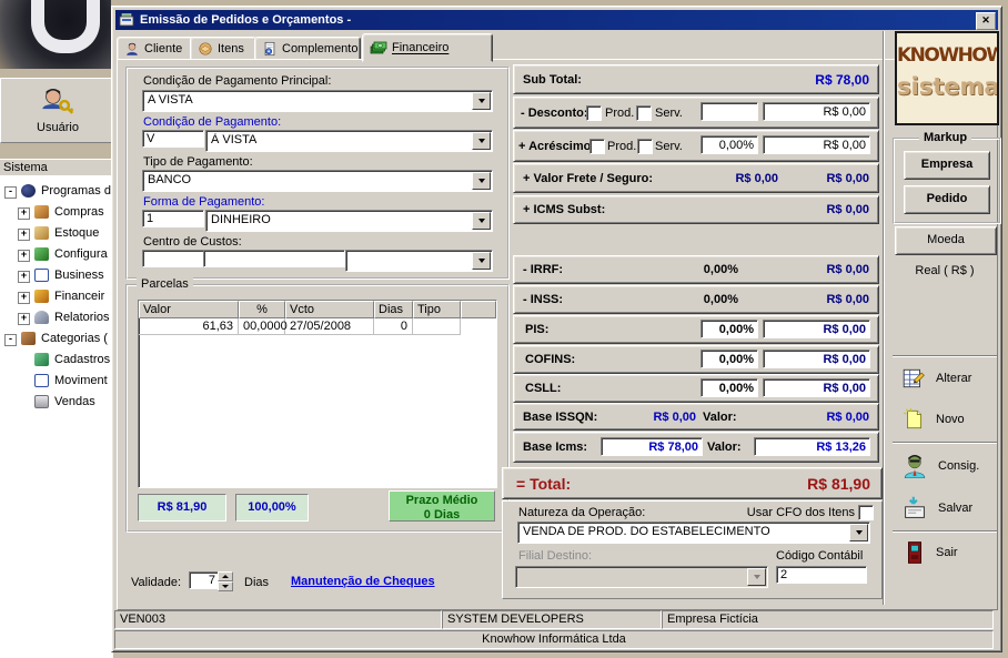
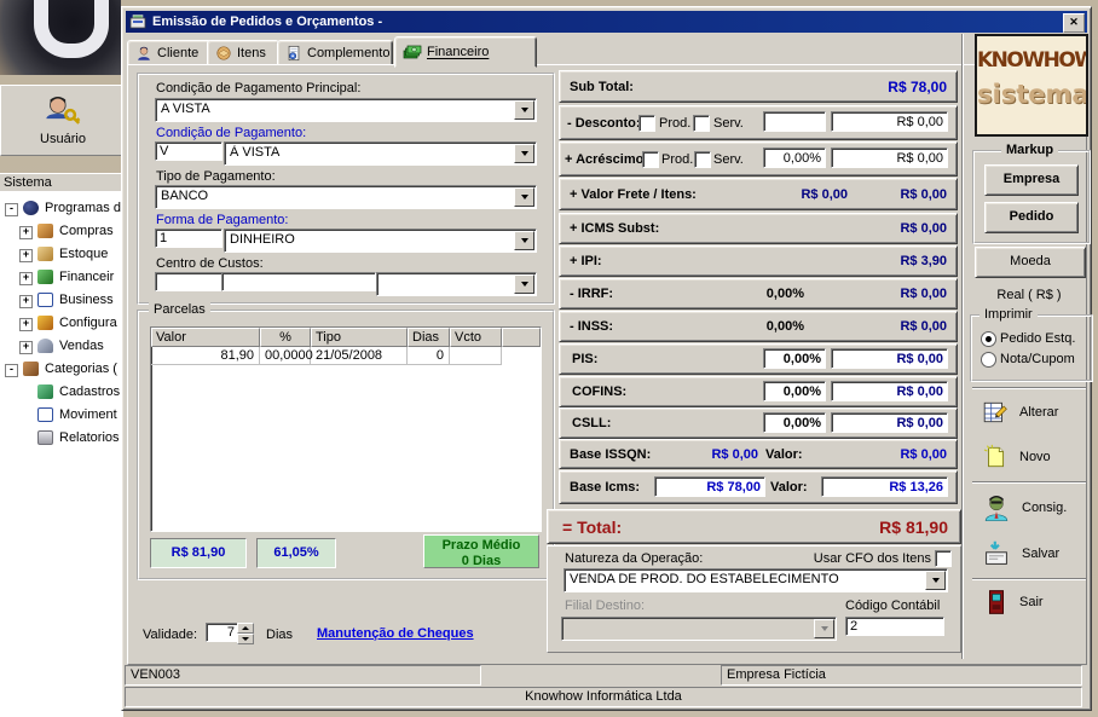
  Usuário
  Sistema
  -
  Programas d
  +
  Compras
  +
  Estoque
  +
- Configura
+ Financeir
  +
  Business
  +
- Financeir
+ Configura
  +
- Relatorios
+ Vendas
  -
  Categorias (
  Cadastros
  Moviment
- Vendas
+ Relatorios
  Emissão de Pedidos e Orçamentos -
  ✕
  Cliente
  Itens
  Complemento
  Financeiro
  Condição de Pagamento Principal:
  A VISTA
  Condição de Pagamento:
  V
  À VISTA
  Tipo de Pagamento:
  BANCO
  Forma de Pagamento:
  1
  DINHEIRO
  Centro de Custos:
  Parcelas
  Valor
  %
- Vcto
+ Tipo
  Dias
- Tipo
+ Vcto
- 61,63
+ 81,90
  00,0000
- 27/05/2008
+ 21/05/2008
  0
  R$ 81,90
- 100,00%
+ 61,05%
  Prazo Médio
  0 Dias
  Validade:
  7
  Dias
  Manutenção de Cheques
  Sub Total:
  R$ 78,00
  - Desconto
  Prod.
  Serv.
  R$ 0,00
  + Acréscimo
  Prod.
  Serv.
  0,00%
  R$ 0,00
- + Valor Frete / Seguro:
+ + Valor Frete / Itens:
  R$ 0,00
  R$ 0,00
  + ICMS Subst:
  R$ 0,00
+ + IPI:
+ R$ 3,90
  - IRRF:
  0,00%
  R$ 0,00
  - INSS:
  0,00%
  R$ 0,00
  PIS:
  0,00%
  R$ 0,00
  COFINS:
  0,00%
  R$ 0,00
  CSLL:
  0,00%
  R$ 0,00
  Base ISSQN:
  R$ 0,00
  Valor:
  R$ 0,00
  Base Icms:
  R$ 78,00
  Valor:
  R$ 13,26
  = Total:
  R$ 81,90
  Natureza da Operação:
  Usar CFO dos Itens
  VENDA DE PROD. DO ESTABELECIMENTO
  Filial Destino:
  Código Contábil
  2
  KNOWHOW
  sistema
  Markup
  Empresa
  Pedido
  Moeda
  Real ( R$ )
+ Imprimir
+ Pedido Estq.
+ Nota/Cupom
  Alterar
  Novo
  Consig.
  Salvar
  Sair
  VEN003
- SYSTEM DEVELOPERS
  Empresa Fictícia
  Knowhow Informática Ltda
